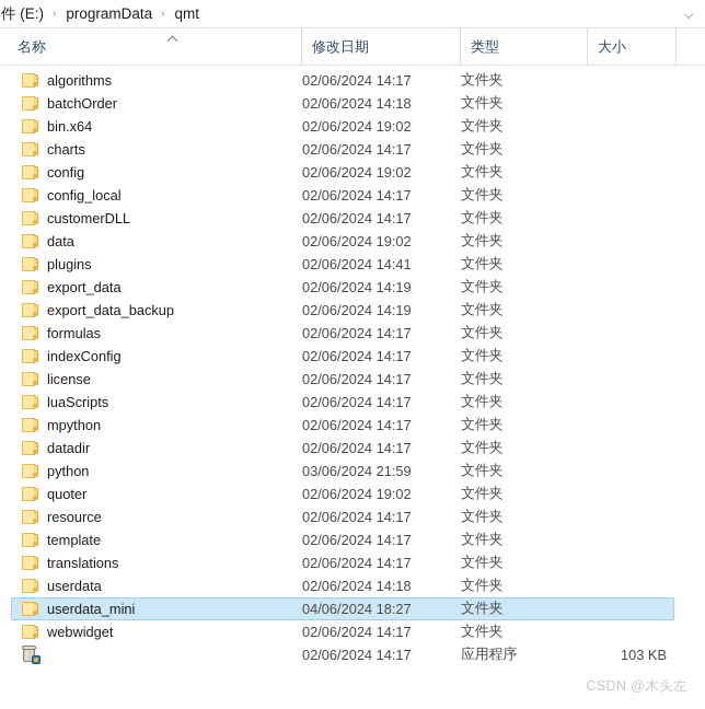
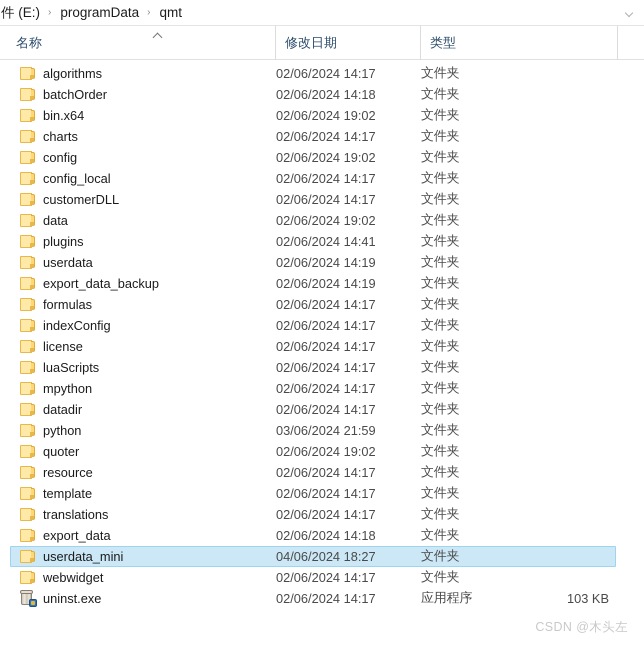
  件 (E:)
  ›
  programData
  ›
  qmt
  名称
  修改日期
  类型
- 大小
  algorithms
  02/06/2024 14:17
  文件夹
  batchOrder
  02/06/2024 14:18
  文件夹
  bin.x64
  02/06/2024 19:02
  文件夹
  charts
  02/06/2024 14:17
  文件夹
  config
  02/06/2024 19:02
  文件夹
  config_local
  02/06/2024 14:17
  文件夹
  customerDLL
  02/06/2024 14:17
  文件夹
  data
  02/06/2024 19:02
  文件夹
  plugins
  02/06/2024 14:41
  文件夹
- export_data
+ userdata
  02/06/2024 14:19
  文件夹
  export_data_backup
  02/06/2024 14:19
  文件夹
  formulas
  02/06/2024 14:17
  文件夹
  indexConfig
  02/06/2024 14:17
  文件夹
  license
  02/06/2024 14:17
  文件夹
  luaScripts
  02/06/2024 14:17
  文件夹
  mpython
  02/06/2024 14:17
  文件夹
  datadir
  02/06/2024 14:17
  文件夹
  python
  03/06/2024 21:59
  文件夹
  quoter
  02/06/2024 19:02
  文件夹
  resource
  02/06/2024 14:17
  文件夹
  template
  02/06/2024 14:17
  文件夹
  translations
  02/06/2024 14:17
  文件夹
- userdata
+ export_data
  02/06/2024 14:18
  文件夹
  userdata_mini
  04/06/2024 18:27
  文件夹
  webwidget
  02/06/2024 14:17
  文件夹
+ uninst.exe
  02/06/2024 14:17
  应用程序
  103 KB
  CSDN @木头左
